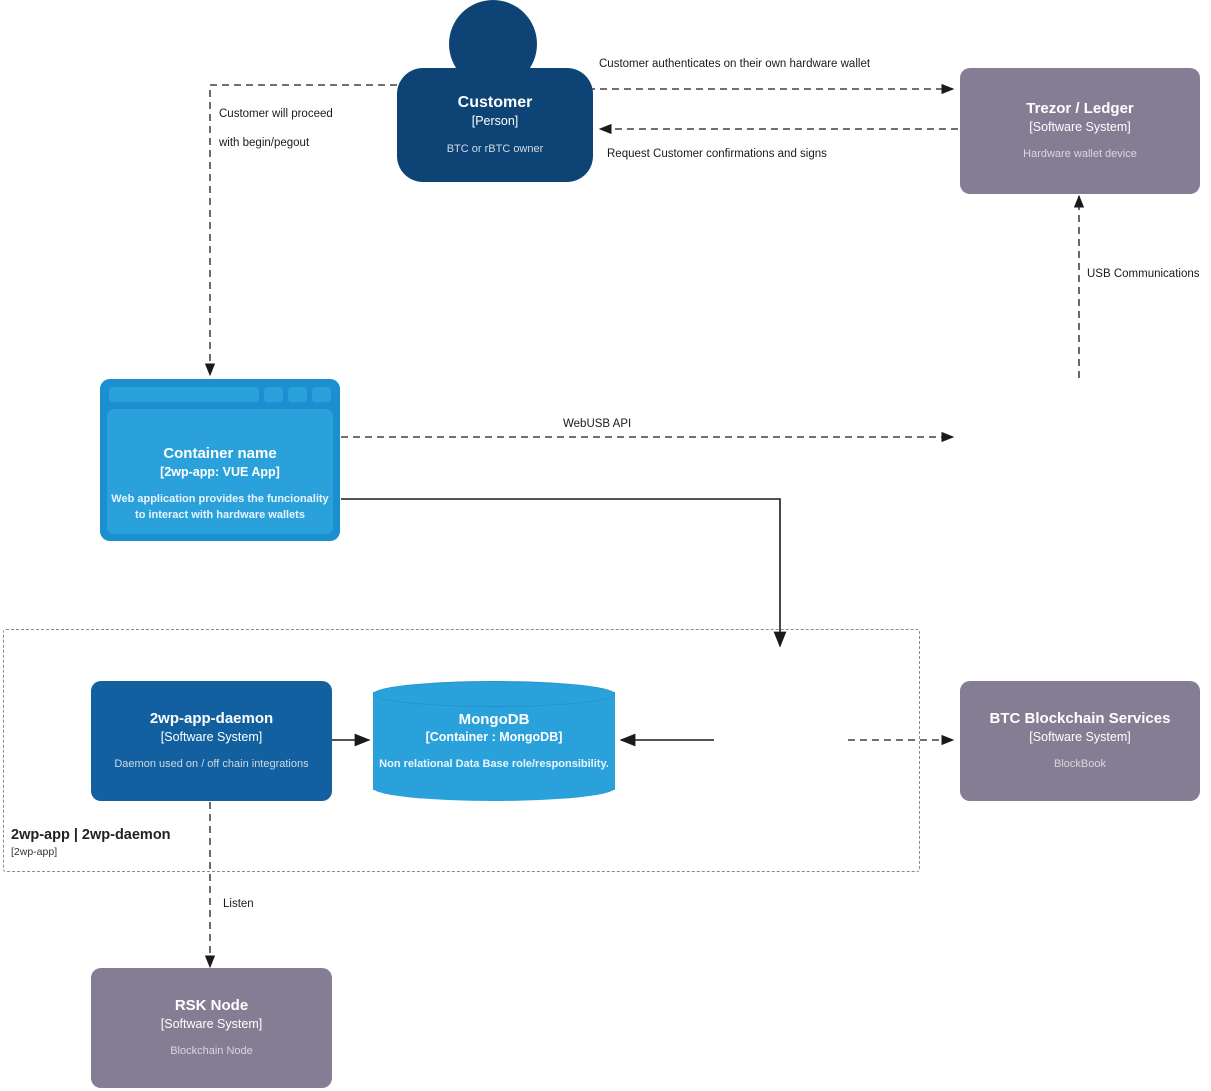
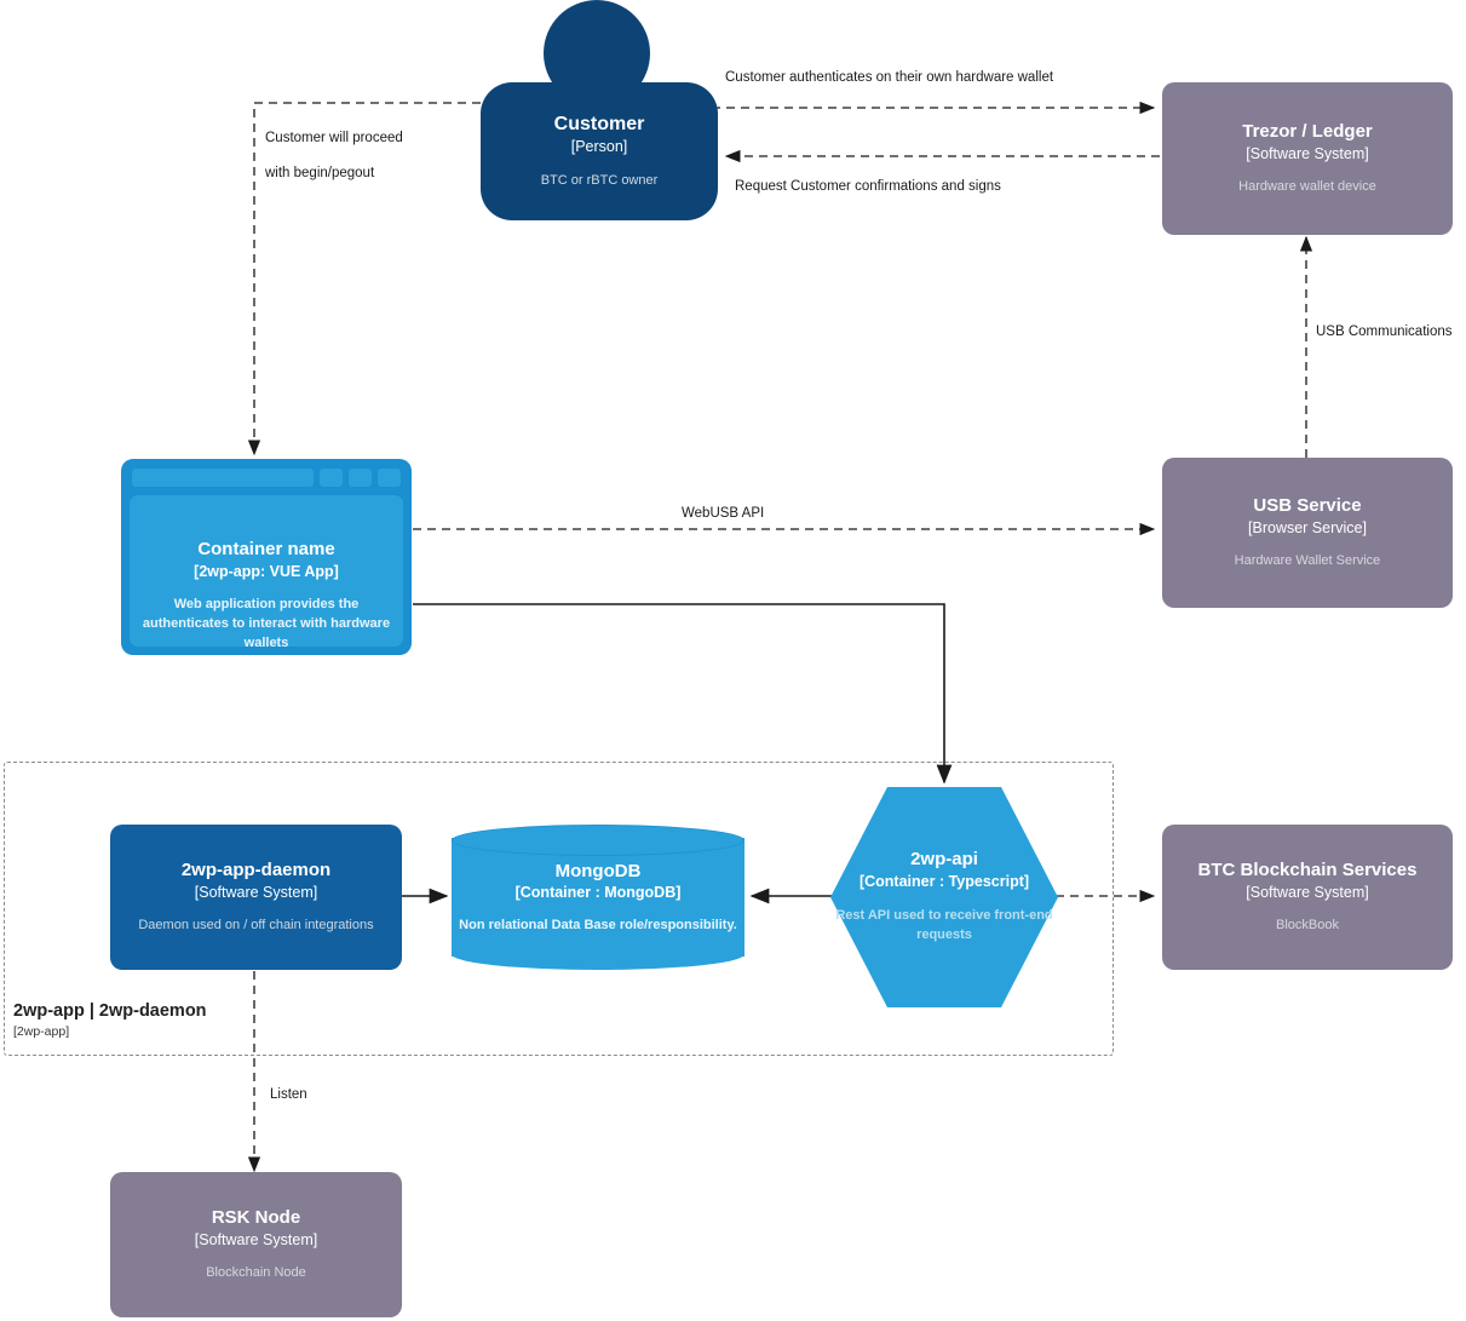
  Customer authenticates on their own hardware wallet
  Request Customer confirmations and signs
  Customer will proceed
  with begin/pegout
  USB Communications
  WebUSB API
  Listen
  2wp-app | 2wp-daemon
  [2wp-app]
  Customer
  [Person]
  BTC or rBTC owner
  Trezor / Ledger
  [Software System]
  Hardware wallet device
  Container name
  [2wp-app: VUE App]
- Web application provides the funcionality to interact with hardware wallets
+ Web application provides the authenticates to interact with hardware wallets
+ USB Service
+ [Browser Service]
+ Hardware Wallet Service
  2wp-app-daemon
  [Software System]
  Daemon used on / off chain integrations
  MongoDB
  [Container : MongoDB]
  Non relational Data Base role/responsibility.
+ 2wp-api
+ [Container : Typescript]
+ Rest API used to receive front-end requests
  BTC Blockchain Services
  [Software System]
  BlockBook
  RSK Node
  [Software System]
  Blockchain Node
